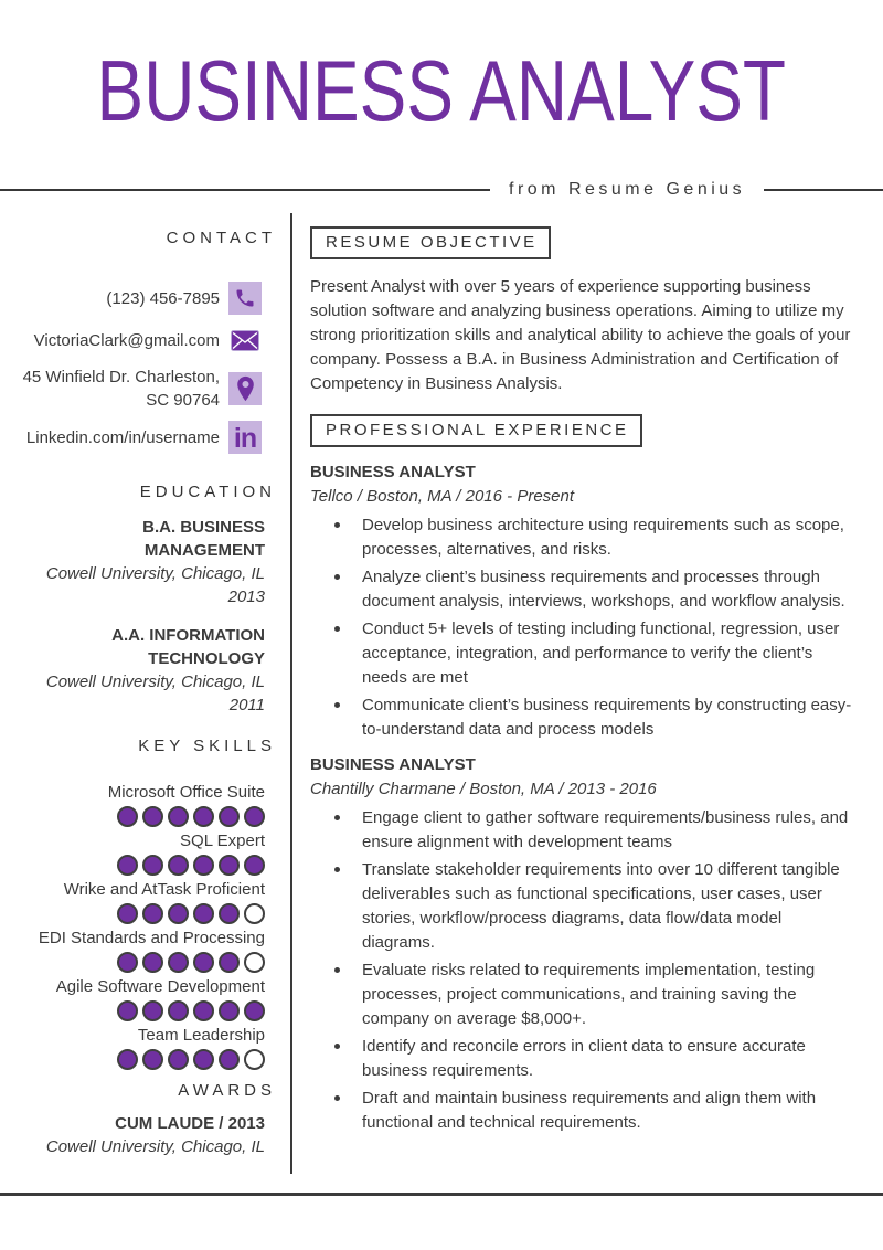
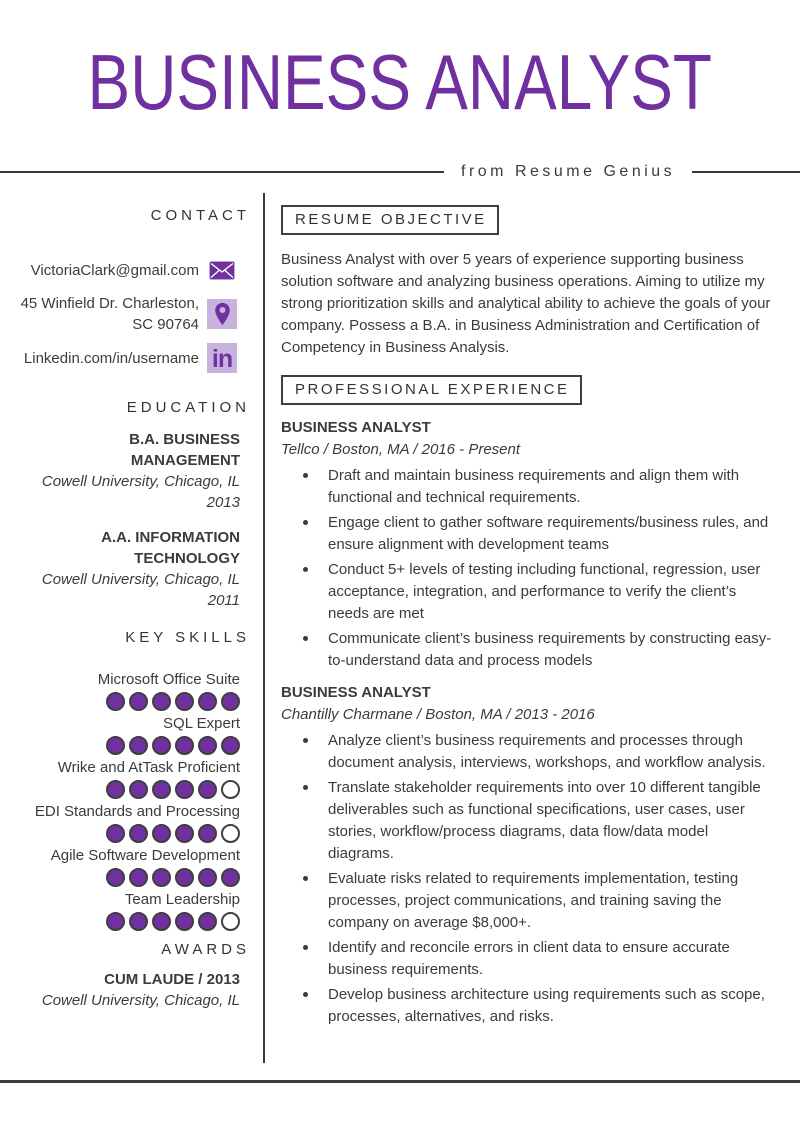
  BUSINESS ANALYST
  from Resume Genius
  CONTACT
- (123) 456-7895
  VictoriaClark@gmail.com
  45 Winfield Dr. Charleston, SC 90764
  Linkedin.com/in/username
  in
  EDUCATION
  B.A. BUSINESS MANAGEMENT
  Cowell University, Chicago, IL
  2013
  A.A. INFORMATION TECHNOLOGY
  Cowell University, Chicago, IL
  2011
  KEY SKILLS
  Microsoft Office Suite
  SQL Expert
  Wrike and AtTask Proficient
  EDI Standards and Processing
  Agile Software Development
  Team Leadership
  AWARDS
  CUM LAUDE / 2013
  Cowell University, Chicago, IL
  RESUME OBJECTIVE
- Present Analyst with over 5 years of experience supporting business solution software and analyzing business operations. Aiming to utilize my strong prioritization skills and analytical ability to achieve the goals of your company. Possess a B.A. in Business Administration and Certification of Competency in Business Analysis.
+ Business Analyst with over 5 years of experience supporting business solution software and analyzing business operations. Aiming to utilize my strong prioritization skills and analytical ability to achieve the goals of your company. Possess a B.A. in Business Administration and Certification of Competency in Business Analysis.
  PROFESSIONAL EXPERIENCE
  BUSINESS ANALYST
  Tellco / Boston, MA / 2016 - Present
- Develop business architecture using requirements such as scope, processes, alternatives, and risks.
+ Draft and maintain business requirements and align them with functional and technical requirements.
- Analyze client’s business requirements and processes through document analysis, interviews, workshops, and workflow analysis.
+ Engage client to gather software requirements/business rules, and ensure alignment with development teams
  Conduct 5+ levels of testing including functional, regression, user acceptance, integration, and performance to verify the client’s needs are met
  Communicate client’s business requirements by constructing easy- to-understand data and process models
  BUSINESS ANALYST
  Chantilly Charmane / Boston, MA / 2013 - 2016
- Engage client to gather software requirements/business rules, and ensure alignment with development teams
+ Analyze client’s business requirements and processes through document analysis, interviews, workshops, and workflow analysis.
  Translate stakeholder requirements into over 10 different tangible deliverables such as functional specifications, user cases, user stories, workflow/process diagrams, data flow/data model diagrams.
  Evaluate risks related to requirements implementation, testing processes, project communications, and training saving the company on average $8,000+.
  Identify and reconcile errors in client data to ensure accurate business requirements.
- Draft and maintain business requirements and align them with functional and technical requirements.
+ Develop business architecture using requirements such as scope, processes, alternatives, and risks.
